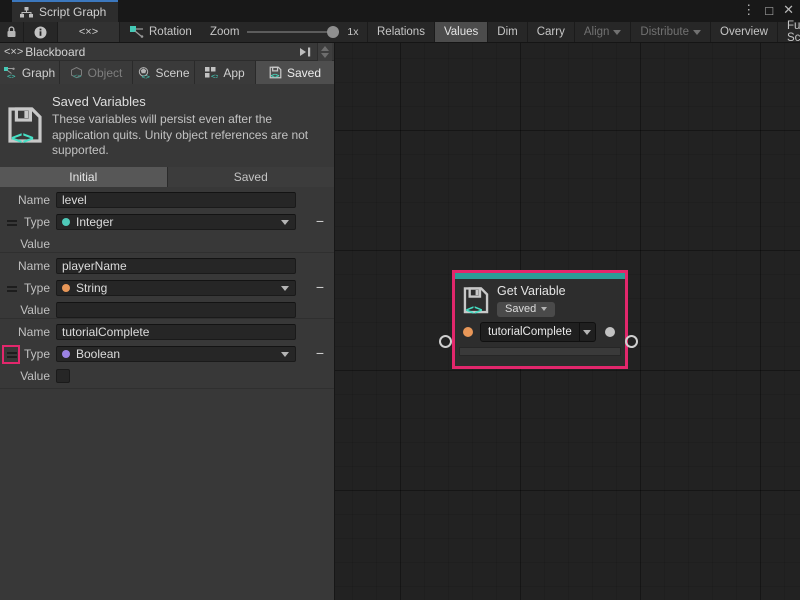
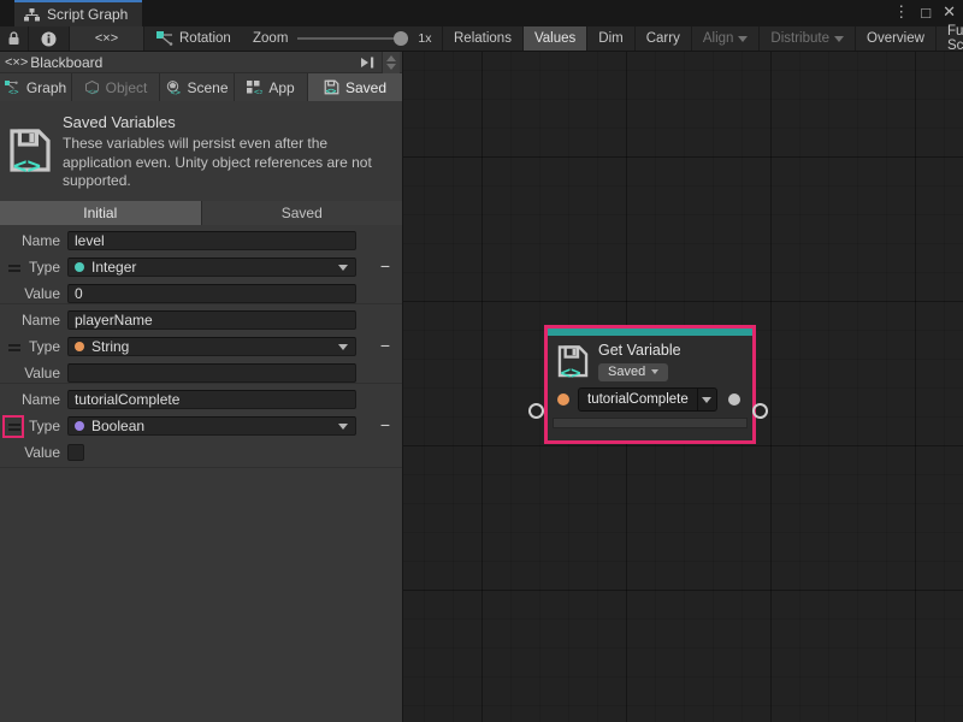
  Script Graph
  ⋮
  □
  ✕
  <×>
  Rotation
  Zoom
  1x
  Relations
  Values
  Dim
  Carry
  Align
  Distribute
  Overview
  <×>
  Blackboard
  <>
  Graph
  <>
  Object
  <>
  Scene
  <>
  App
  <>
  Saved
  <>
  Saved Variables
- These variables will persist even after the application quits. Unity object references are not supported.
+ These variables will persist even after the application even. Unity object references are not supported.
  Initial
  Saved
  Name
  level
  Type
  Integer
  −
  Value
+ 0
  Name
  playerName
  Type
  String
  −
  Value
  Name
  tutorialComplete
  Type
  Boolean
  −
  Value
  <>
  Get Variable
  Saved
  tutorialComplete
